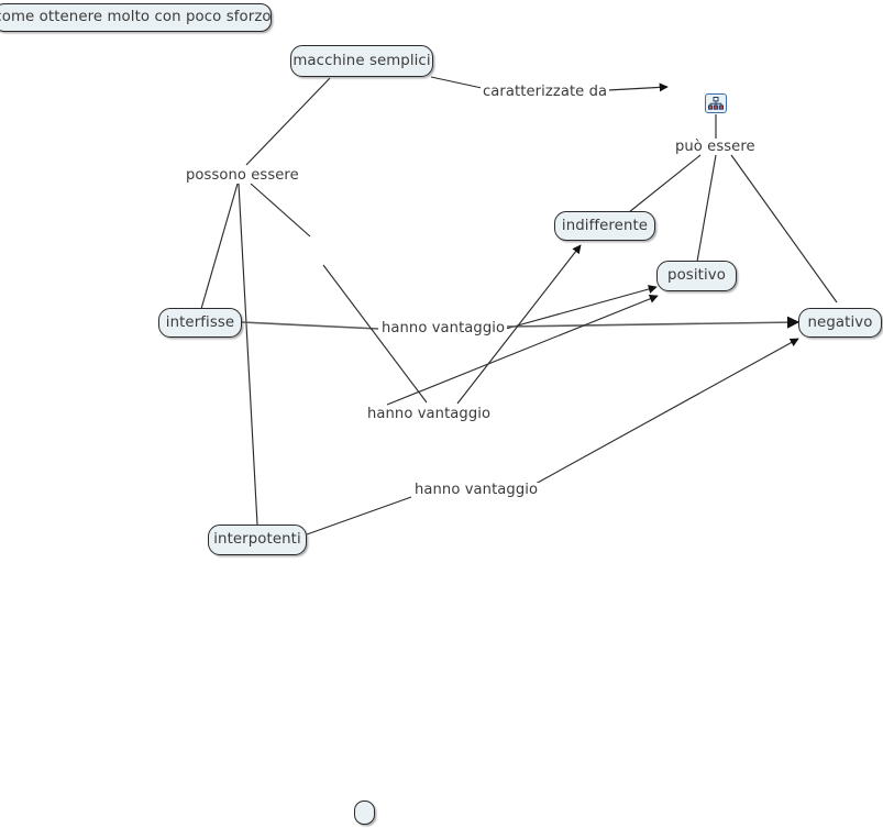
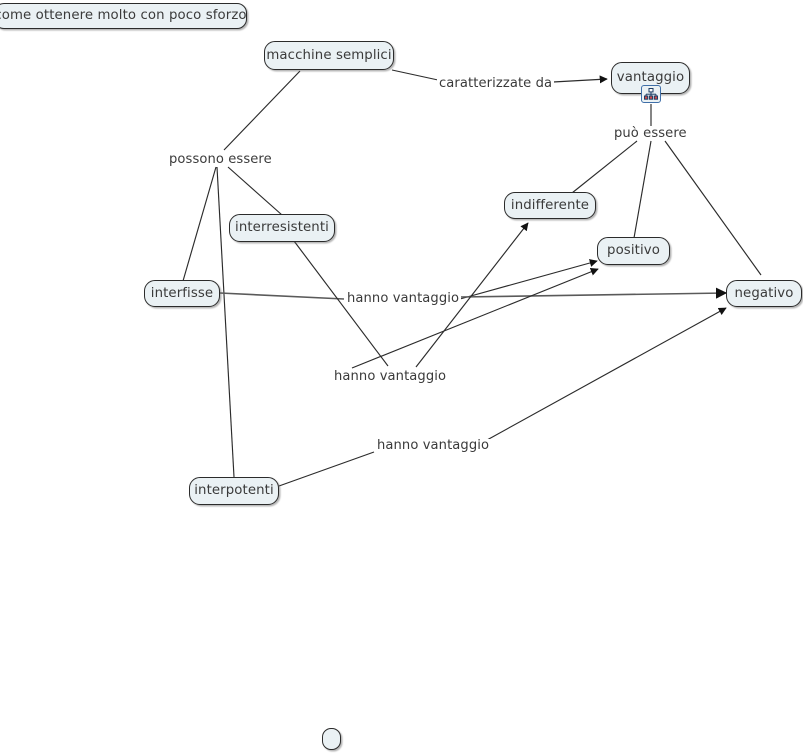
  ome ottenere molto con poco sforzo
  macchine semplici
+ vantaggio
+ interresistenti
  interfisse
  interpotenti
  indifferente
  positivo
  negativo
  caratterizzate da
  possono essere
  può essere
  hanno vantaggio
  hanno vantaggio
  hanno vantaggio
